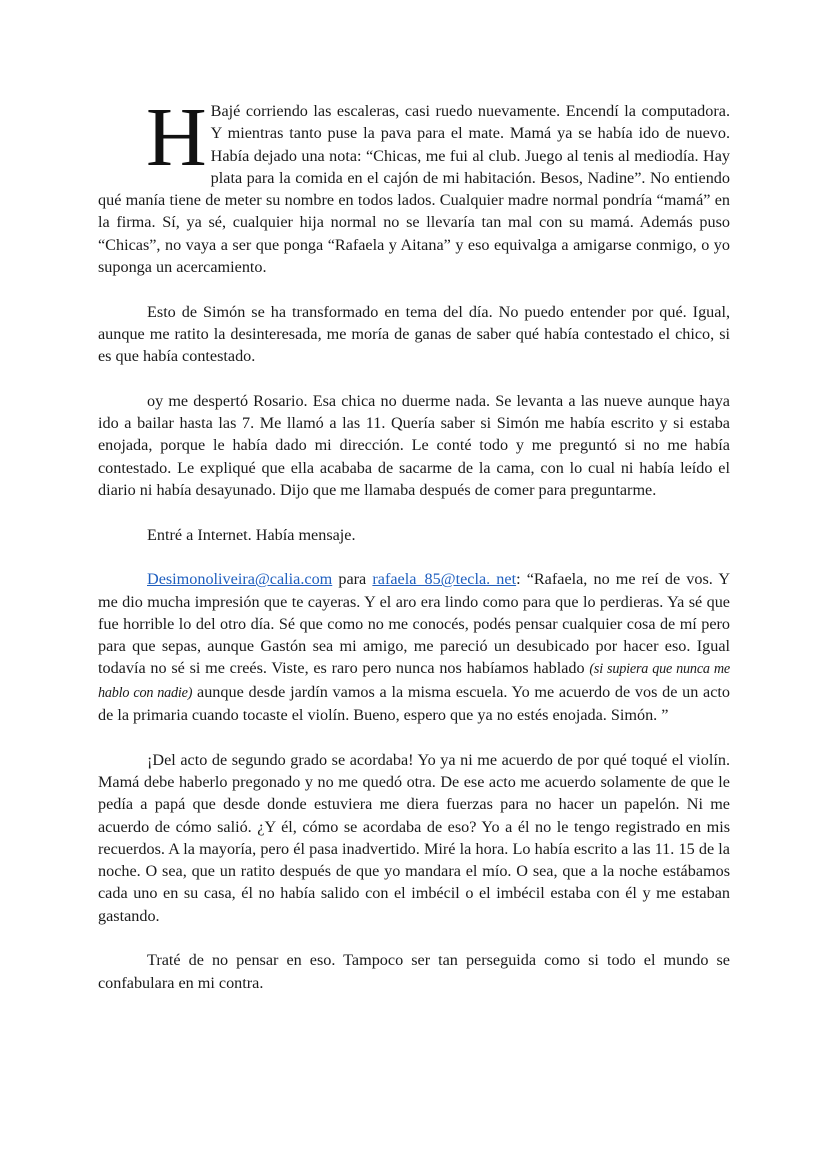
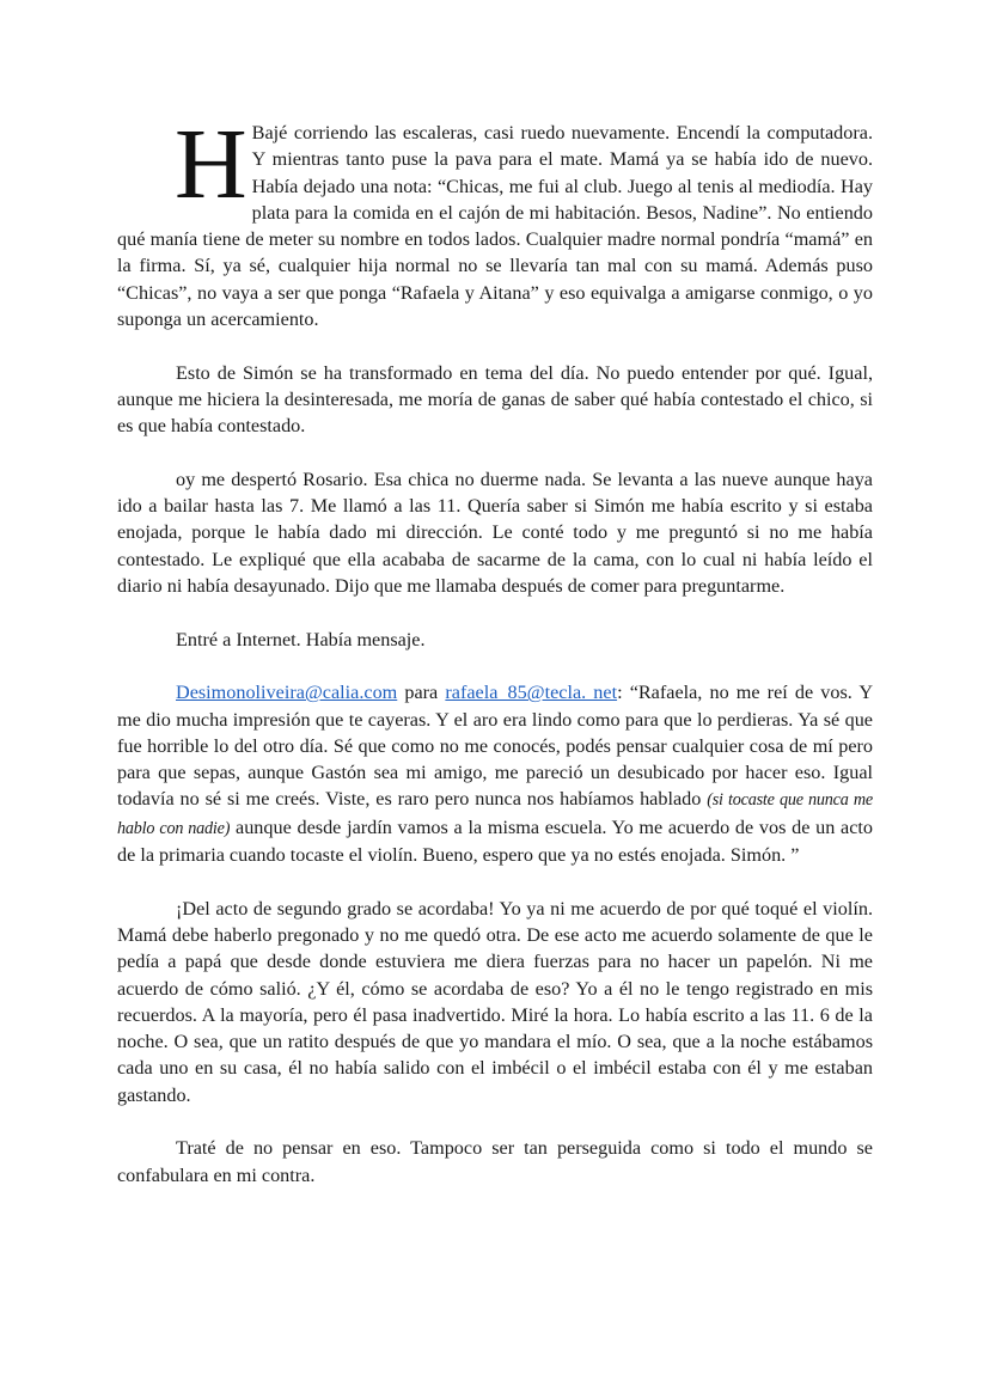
  H
  Bajé corriendo las escaleras, casi ruedo nuevamente. Encendí la computadora. Y mientras tanto puse la pava para el mate. Mamá ya se había ido de nuevo. Había dejado una nota: “Chicas, me fui al club. Juego al tenis al mediodía. Hay plata para la comida en el cajón de mi habitación. Besos, Nadine”. No entiendo qué manía tiene de meter su nombre en todos lados. Cualquier madre normal pondría “mamá” en la firma. Sí, ya sé, cualquier hija normal no se llevaría tan mal con su mamá. Además puso “Chicas”, no vaya a ser que ponga “Rafaela y Aitana” y eso equivalga a amigarse conmigo, o yo suponga un acercamiento.
- Esto de Simón se ha transformado en tema del día. No puedo entender por qué. Igual, aunque me ratito la desinteresada, me moría de ganas de saber qué había contestado el chico, si es que había contestado.
+ Esto de Simón se ha transformado en tema del día. No puedo entender por qué. Igual, aunque me hiciera la desinteresada, me moría de ganas de saber qué había contestado el chico, si es que había contestado.
  oy me despertó Rosario. Esa chica no duerme nada. Se levanta a las nueve aunque haya ido a bailar hasta las 7. Me llamó a las 11. Quería saber si Simón me había escrito y si estaba enojada, porque le había dado mi dirección. Le conté todo y me preguntó si no me había contestado. Le expliqué que ella acababa de sacarme de la cama, con lo cual ni había leído el diario ni había desayunado. Dijo que me llamaba después de comer para preguntarme.
  Entré a Internet. Había mensaje.
- Desimonoliveira@calia.com para rafaela_85@tecla. net: “Rafaela, no me reí de vos. Y me dio mucha impresión que te cayeras. Y el aro era lindo como para que lo perdieras. Ya sé que fue horrible lo del otro día. Sé que como no me conocés, podés pensar cualquier cosa de mí pero para que sepas, aunque Gastón sea mi amigo, me pareció un desubicado por hacer eso. Igual todavía no sé si me creés. Viste, es raro pero nunca nos habíamos hablado (si supiera que nunca me hablo con nadie) aunque desde jardín vamos a la misma escuela. Yo me acuerdo de vos de un acto de la primaria cuando tocaste el violín. Bueno, espero que ya no estés enojada. Simón. ”
+ Desimonoliveira@calia.com para rafaela_85@tecla. net: “Rafaela, no me reí de vos. Y me dio mucha impresión que te cayeras. Y el aro era lindo como para que lo perdieras. Ya sé que fue horrible lo del otro día. Sé que como no me conocés, podés pensar cualquier cosa de mí pero para que sepas, aunque Gastón sea mi amigo, me pareció un desubicado por hacer eso. Igual todavía no sé si me creés. Viste, es raro pero nunca nos habíamos hablado (si tocaste que nunca me hablo con nadie) aunque desde jardín vamos a la misma escuela. Yo me acuerdo de vos de un acto de la primaria cuando tocaste el violín. Bueno, espero que ya no estés enojada. Simón. ”
- ¡Del acto de segundo grado se acordaba! Yo ya ni me acuerdo de por qué toqué el violín. Mamá debe haberlo pregonado y no me quedó otra. De ese acto me acuerdo solamente de que le pedía a papá que desde donde estuviera me diera fuerzas para no hacer un papelón. Ni me acuerdo de cómo salió. ¿Y él, cómo se acordaba de eso? Yo a él no le tengo registrado en mis recuerdos. A la mayoría, pero él pasa inadvertido. Miré la hora. Lo había escrito a las 11. 15 de la noche. O sea, que un ratito después de que yo mandara el mío. O sea, que a la noche estábamos cada uno en su casa, él no había salido con el imbécil o el imbécil estaba con él y me estaban gastando.
+ ¡Del acto de segundo grado se acordaba! Yo ya ni me acuerdo de por qué toqué el violín. Mamá debe haberlo pregonado y no me quedó otra. De ese acto me acuerdo solamente de que le pedía a papá que desde donde estuviera me diera fuerzas para no hacer un papelón. Ni me acuerdo de cómo salió. ¿Y él, cómo se acordaba de eso? Yo a él no le tengo registrado en mis recuerdos. A la mayoría, pero él pasa inadvertido. Miré la hora. Lo había escrito a las 11. 6 de la noche. O sea, que un ratito después de que yo mandara el mío. O sea, que a la noche estábamos cada uno en su casa, él no había salido con el imbécil o el imbécil estaba con él y me estaban gastando.
  Traté de no pensar en eso. Tampoco ser tan perseguida como si todo el mundo se confabulara en mi contra.
